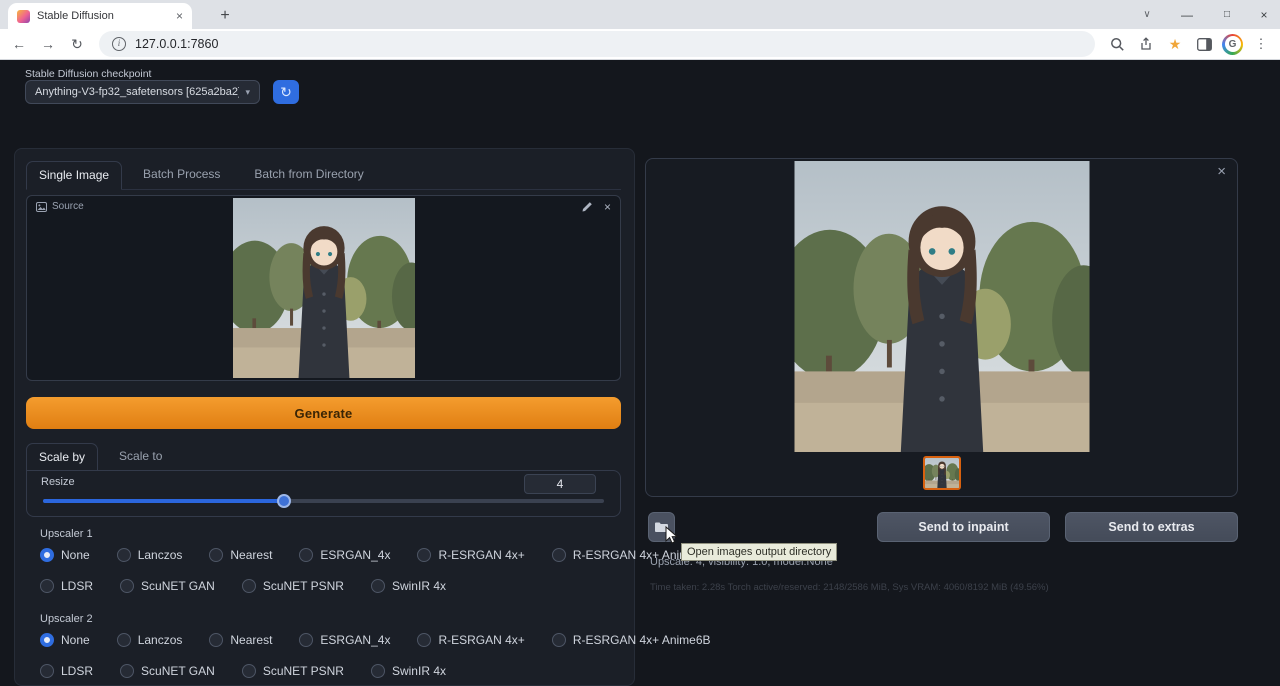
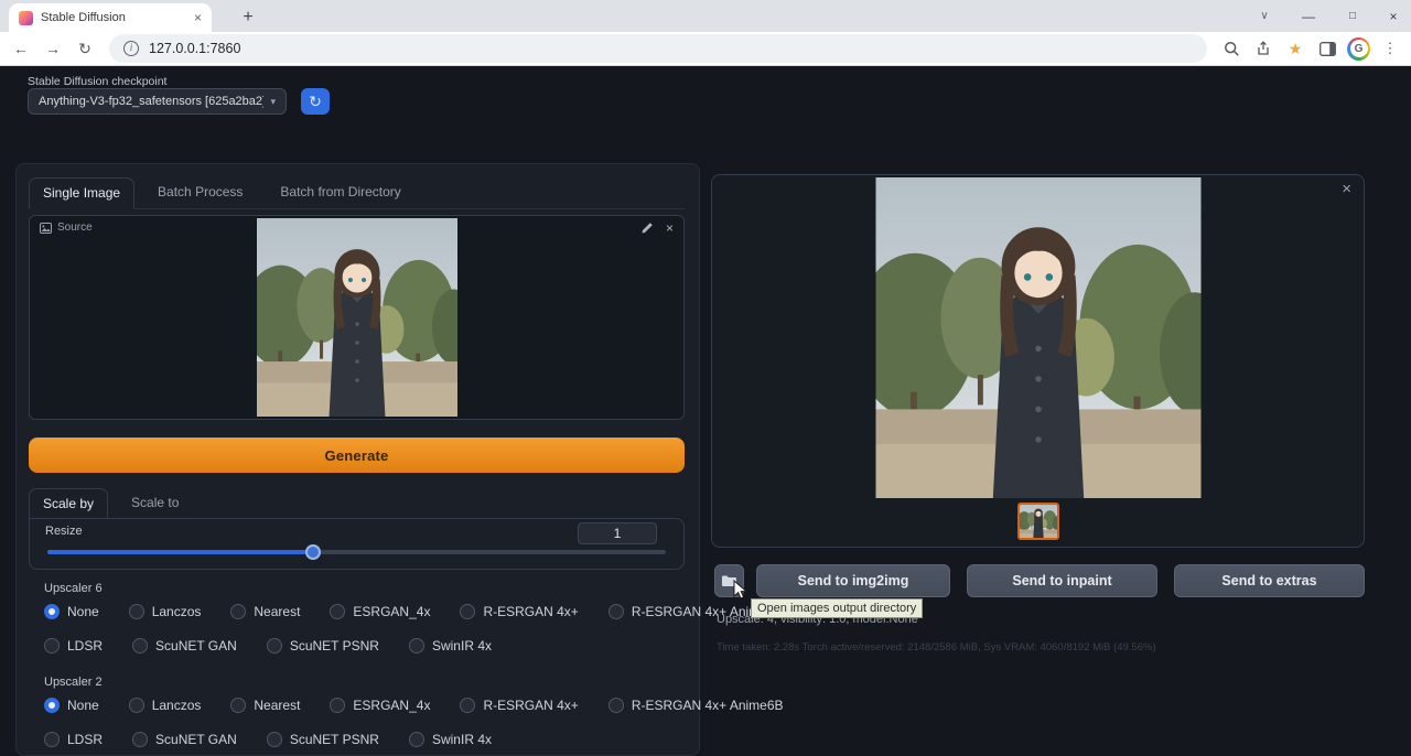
  Stable Diffusion
  ×
  +
  ∨
  —
  □
  ×
  ←
  →
  ↻
  i
  127.0.0.1:7860
  ★
  G
  ⋮
  Stable Diffusion checkpoint
  Anything-V3-fp32_safetensors [625a2ba2
  ▾
  ↻
  Single Image
  Batch Process
  Batch from Directory
  Source
  ×
  Generate
  Scale by
  Scale to
  Resize
- 4
+ 1
- Upscaler 1
+ Upscaler 6
  None
  Lanczos
  Nearest
  ESRGAN_4x
  R-ESRGAN 4x+
  R-ESRGAN 4x+ Ani
  LDSR
  ScuNET GAN
  ScuNET PSNR
  SwinIR 4x
  Upscaler 2
  None
  Lanczos
  Nearest
  ESRGAN_4x
  R-ESRGAN 4x+
  R-ESRGAN 4x+ Anime6B
  LDSR
  ScuNET GAN
  ScuNET PSNR
  SwinIR 4x
  ×
+ Send to img2img
  Send to inpaint
  Send to extras
  Upscale: 4, visibility: 1.0, model:None
  Time taken: 2.28s Torch active/reserved: 2148/2586 MiB, Sys VRAM: 4060/8192 MiB (49.56%)
  Open images output directory
